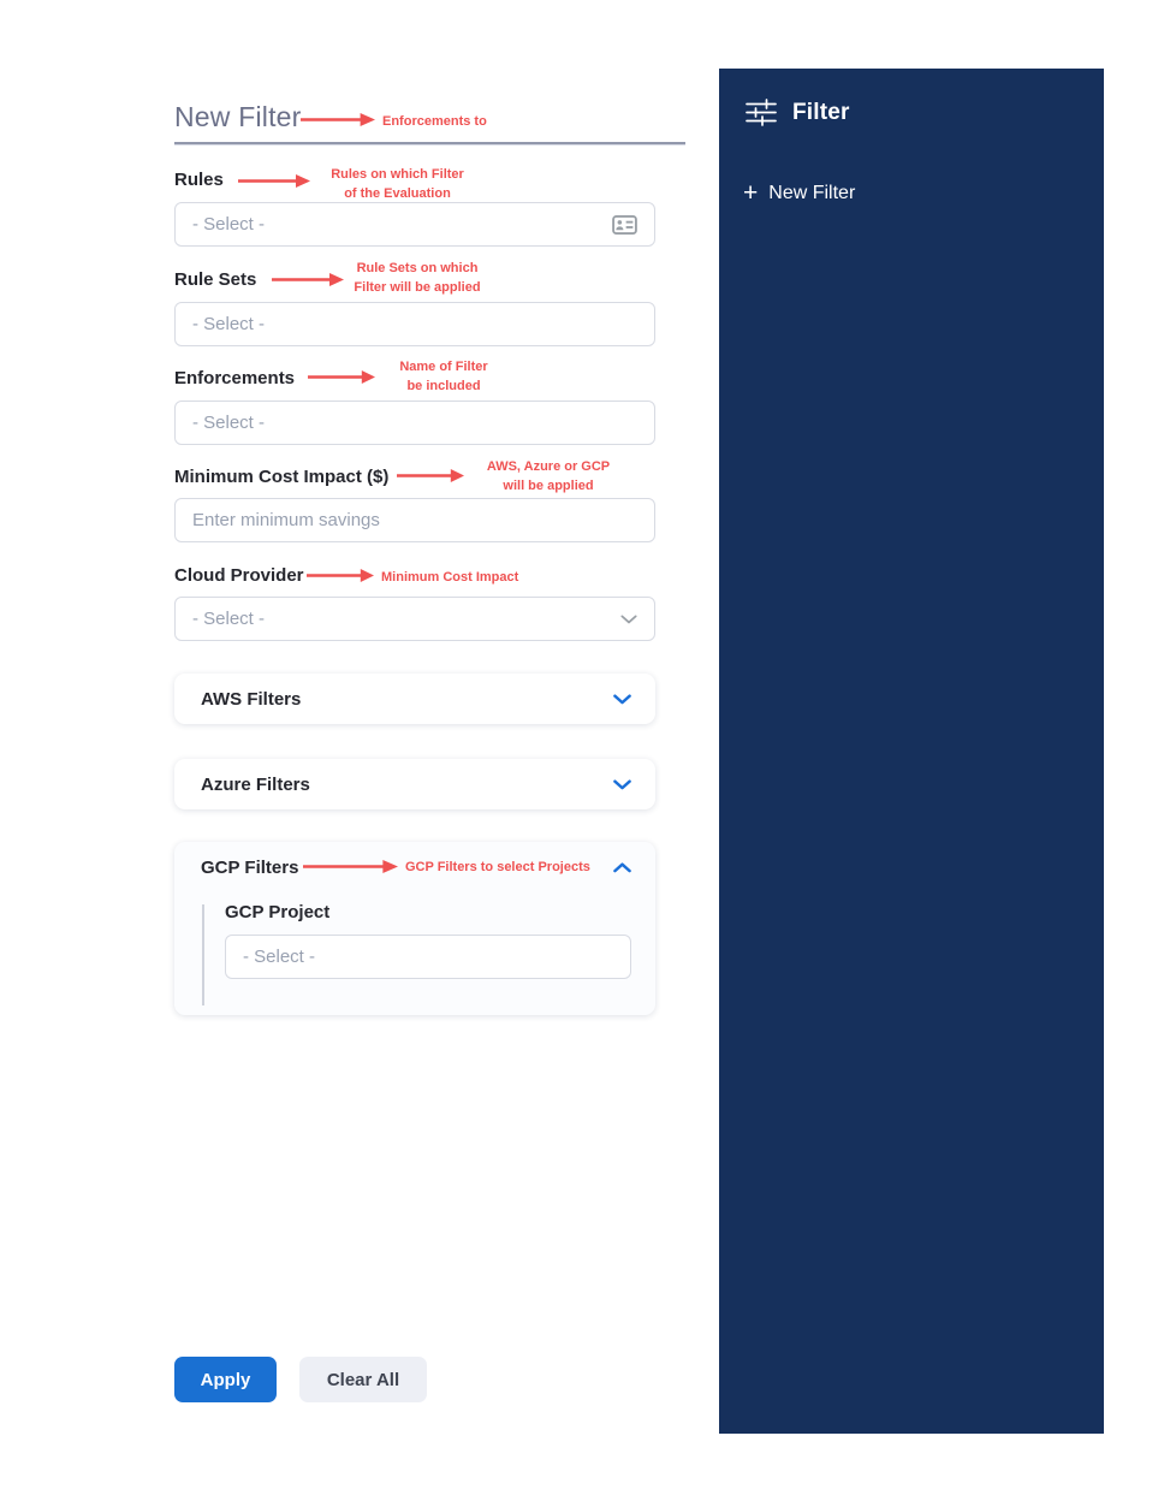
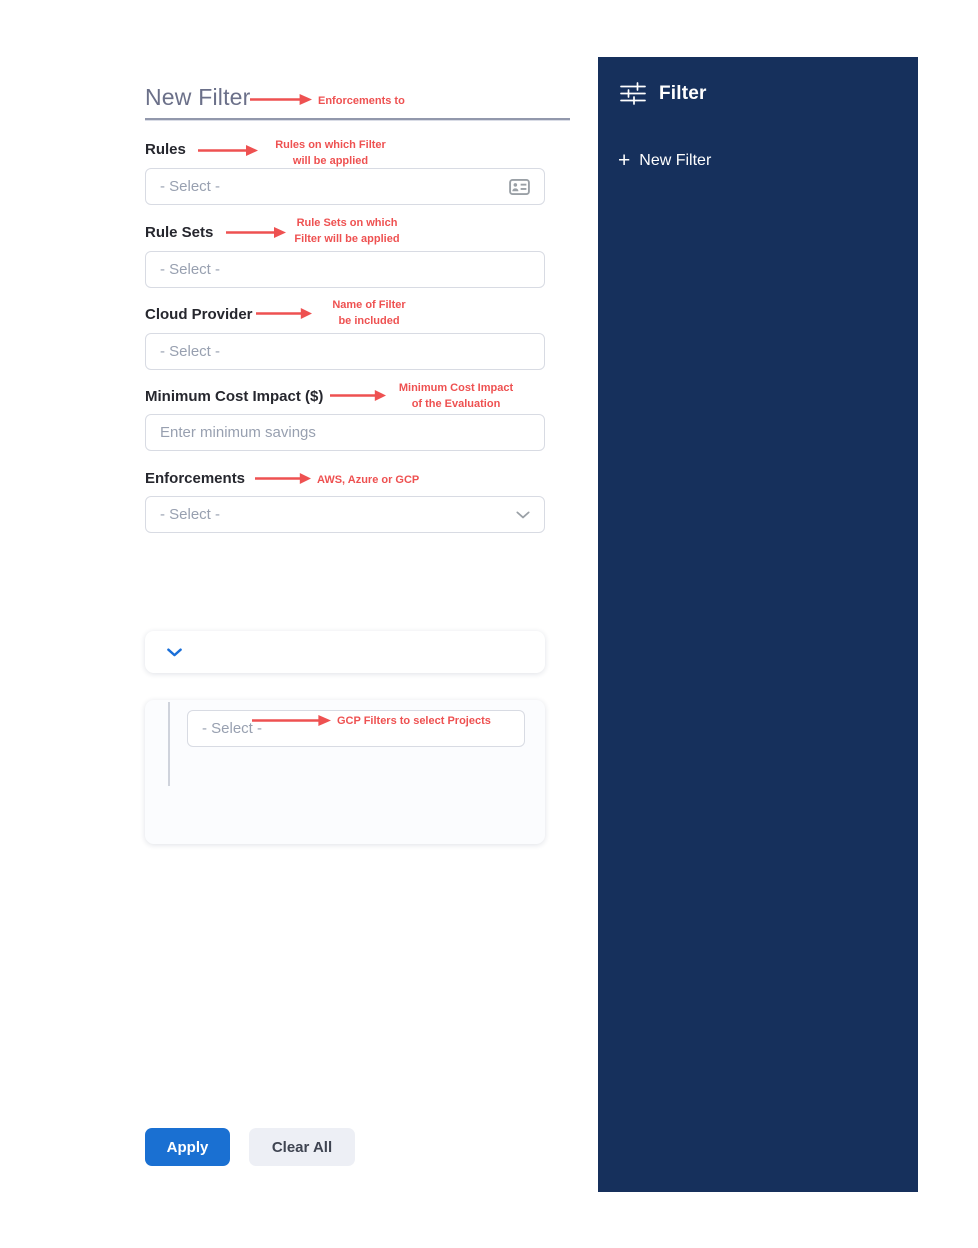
  New Filter
  Rules
  - Select -
  Rule Sets
  - Select -
- Enforcements
+ Cloud Provider
  - Select -
  Minimum Cost Impact ($)
  Enter minimum savings
- Cloud Provider
+ Enforcements
  - Select -
- AWS Filters
- Azure Filters
- GCP Filters
- GCP Project
  - Select -
  Apply
  Clear All
  Enforcements to
  Rules on which Filter
- of the Evaluation
+ will be applied
  Rule Sets on which
  Filter will be applied
  Name of Filter
  be included
- AWS, Azure or GCP
+ Minimum Cost Impact
- will be applied
+ of the Evaluation
- Minimum Cost Impact
+ AWS, Azure or GCP
  GCP Filters to select Projects
  Filter
  +
  New Filter
